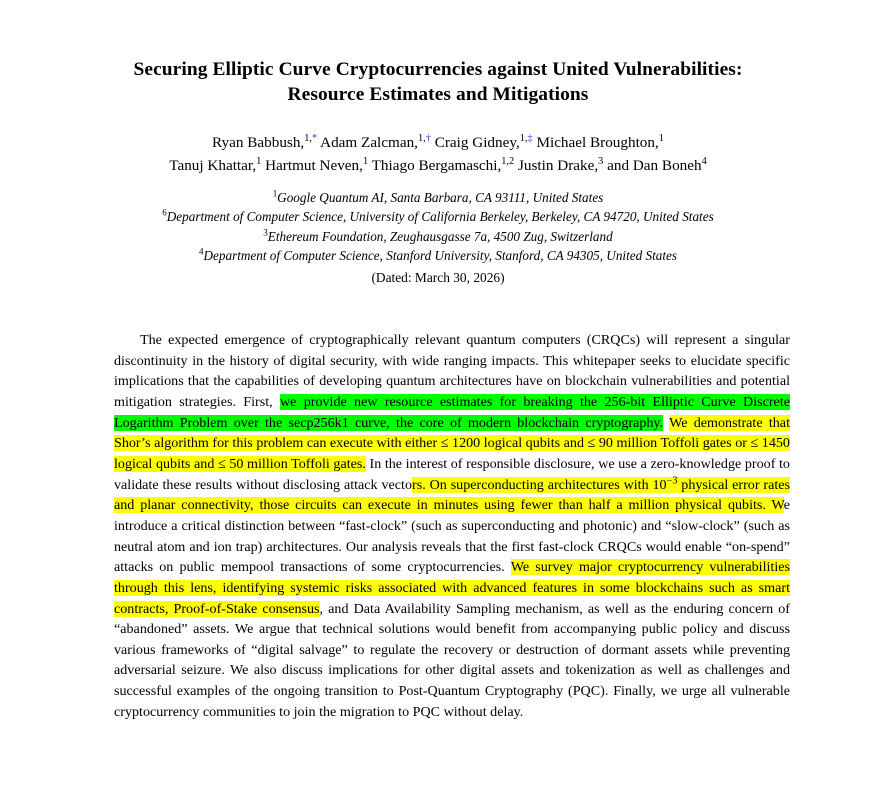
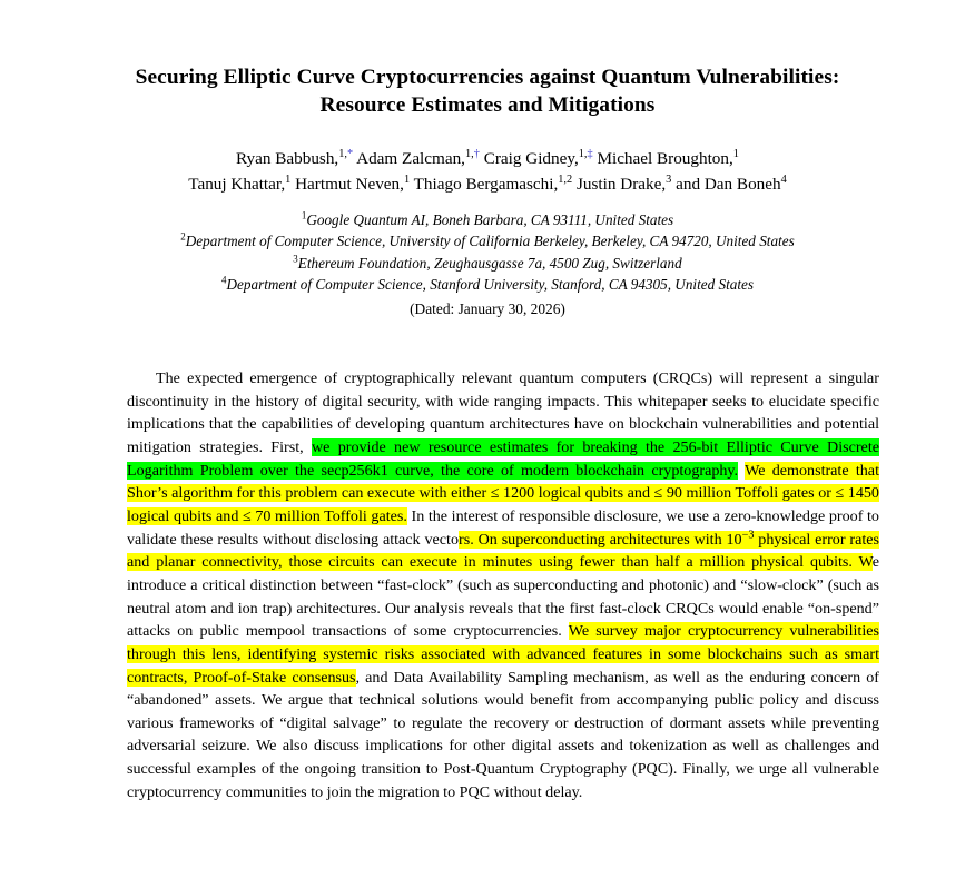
- Securing Elliptic Curve Cryptocurrencies against United Vulnerabilities:
+ Securing Elliptic Curve Cryptocurrencies against Quantum Vulnerabilities:
  Resource Estimates and Mitigations
  Ryan Babbush,1,* Adam Zalcman,1,† Craig Gidney,1,‡ Michael Broughton,1
  Tanuj Khattar,1 Hartmut Neven,1 Thiago Bergamaschi,1,2 Justin Drake,3 and Dan Boneh4
- 1Google Quantum AI, Santa Barbara, CA 93111, United States
+ 1Google Quantum AI, Boneh Barbara, CA 93111, United States
- 6Department of Computer Science, University of California Berkeley, Berkeley, CA 94720, United States
+ 2Department of Computer Science, University of California Berkeley, Berkeley, CA 94720, United States
  3Ethereum Foundation, Zeughausgasse 7a, 4500 Zug, Switzerland
  4Department of Computer Science, Stanford University, Stanford, CA 94305, United States
- (Dated: March 30, 2026)
+ (Dated: January 30, 2026)
- The expected emergence of cryptographically relevant quantum computers (CRQCs) will represent a singular discontinuity in the history of digital security, with wide ranging impacts. This whitepaper seeks to elucidate specific implications that the capabilities of developing quantum architectures have on blockchain vulnerabilities and potential mitigation strategies. First, we provide new resource estimates for breaking the 256-bit Elliptic Curve Discrete Logarithm Problem over the secp256k1 curve, the core of modern blockchain cryptography. We demonstrate that Shor’s algorithm for this problem can execute with either ≤ 1200 logical qubits and ≤ 90 million Toffoli gates or ≤ 1450 logical qubits and ≤ 50 million Toffoli gates. In the interest of responsible disclosure, we use a zero-knowledge proof to validate these results without disclosing attack vectors. On superconducting architectures with 10−3 physical error rates and planar connectivity, those circuits can execute in minutes using fewer than half a million physical qubits. We introduce a critical distinction between “fast-clock” (such as superconducting and photonic) and “slow-clock” (such as neutral atom and ion trap) architectures. Our analysis reveals that the first fast-clock CRQCs would enable “on-spend” attacks on public mempool transactions of some cryptocurrencies. We survey major cryptocurrency vulnerabilities through this lens, identifying systemic risks associated with advanced features in some blockchains such as smart contracts, Proof-of-Stake consensus, and Data Availability Sampling mechanism, as well as the enduring concern of “abandoned” assets. We argue that technical solutions would benefit from accompanying public policy and discuss various frameworks of “digital salvage” to regulate the recovery or destruction of dormant assets while preventing adversarial seizure. We also discuss implications for other digital assets and tokenization as well as challenges and successful examples of the ongoing transition to Post-Quantum Cryptography (PQC). Finally, we urge all vulnerable cryptocurrency communities to join the migration to PQC without delay.
+ The expected emergence of cryptographically relevant quantum computers (CRQCs) will represent a singular discontinuity in the history of digital security, with wide ranging impacts. This whitepaper seeks to elucidate specific implications that the capabilities of developing quantum architectures have on blockchain vulnerabilities and potential mitigation strategies. First, we provide new resource estimates for breaking the 256-bit Elliptic Curve Discrete Logarithm Problem over the secp256k1 curve, the core of modern blockchain cryptography. We demonstrate that Shor’s algorithm for this problem can execute with either ≤ 1200 logical qubits and ≤ 90 million Toffoli gates or ≤ 1450 logical qubits and ≤ 70 million Toffoli gates. In the interest of responsible disclosure, we use a zero-knowledge proof to validate these results without disclosing attack vectors. On superconducting architectures with 10−3 physical error rates and planar connectivity, those circuits can execute in minutes using fewer than half a million physical qubits. We introduce a critical distinction between “fast-clock” (such as superconducting and photonic) and “slow-clock” (such as neutral atom and ion trap) architectures. Our analysis reveals that the first fast-clock CRQCs would enable “on-spend” attacks on public mempool transactions of some cryptocurrencies. We survey major cryptocurrency vulnerabilities through this lens, identifying systemic risks associated with advanced features in some blockchains such as smart contracts, Proof-of-Stake consensus, and Data Availability Sampling mechanism, as well as the enduring concern of “abandoned” assets. We argue that technical solutions would benefit from accompanying public policy and discuss various frameworks of “digital salvage” to regulate the recovery or destruction of dormant assets while preventing adversarial seizure. We also discuss implications for other digital assets and tokenization as well as challenges and successful examples of the ongoing transition to Post-Quantum Cryptography (PQC). Finally, we urge all vulnerable cryptocurrency communities to join the migration to PQC without delay.
